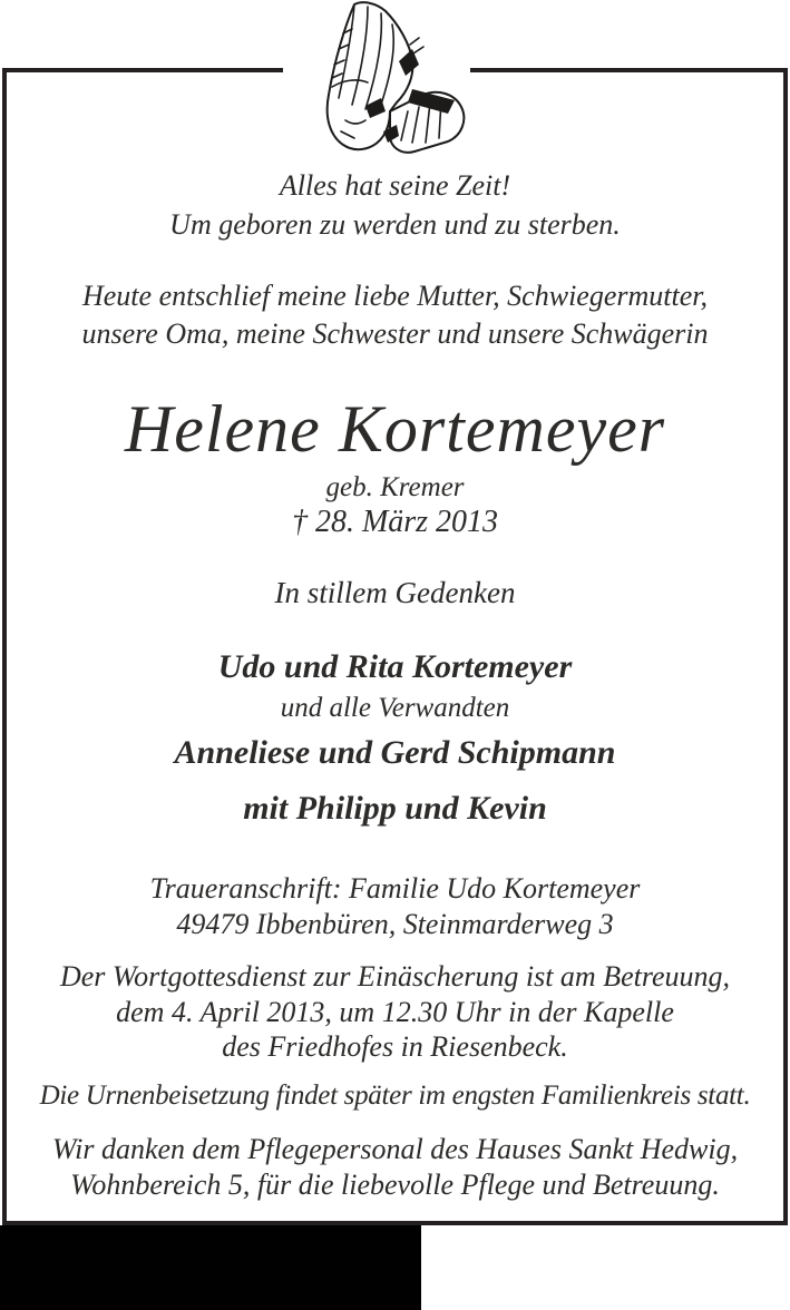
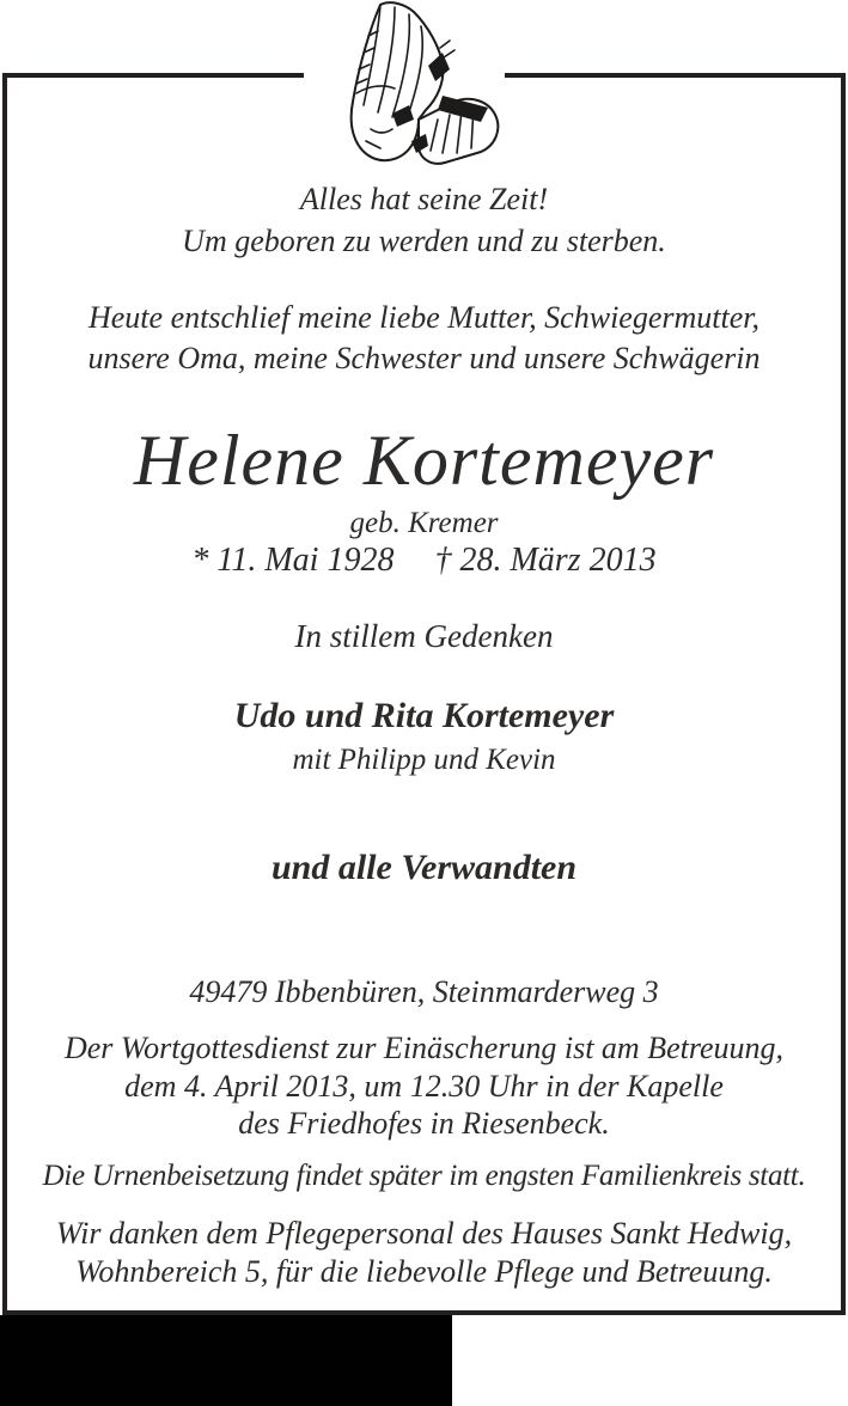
  Alles hat seine Zeit!
  Um geboren zu werden und zu sterben.
  Heute entschlief meine liebe Mutter, Schwiegermutter,
  unsere Oma, meine Schwester und unsere Schwägerin
  Helene Kortemeyer
  geb. Kremer
+ * 11. Mai 1928
  † 28. März 2013
  In stillem Gedenken
  Udo und Rita Kortemeyer
- und alle Verwandten
+ mit Philipp und Kevin
- Anneliese und Gerd Schipmann
- mit Philipp und Kevin
+ und alle Verwandten
- Traueranschrift: Familie Udo Kortemeyer
  49479 Ibbenbüren, Steinmarderweg 3
  Der Wortgottesdienst zur Einäscherung ist am Betreuung,
  dem 4. April 2013, um 12.30 Uhr in der Kapelle
  des Friedhofes in Riesenbeck.
  Die Urnenbeisetzung findet später im engsten Familienkreis statt.
  Wir danken dem Pflegepersonal des Hauses Sankt Hedwig,
  Wohnbereich 5, für die liebevolle Pflege und Betreuung.
